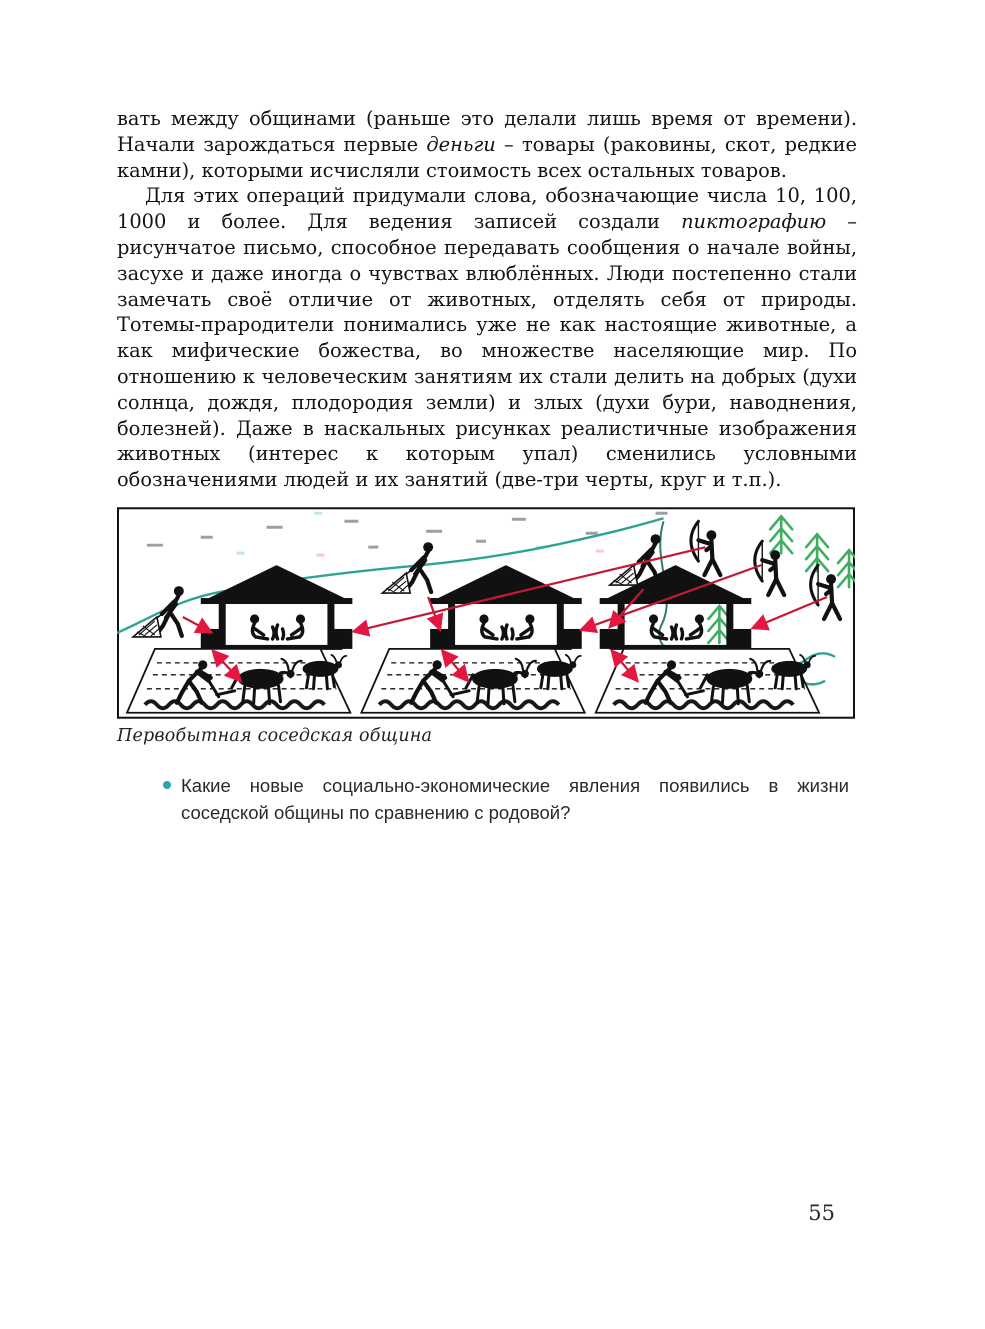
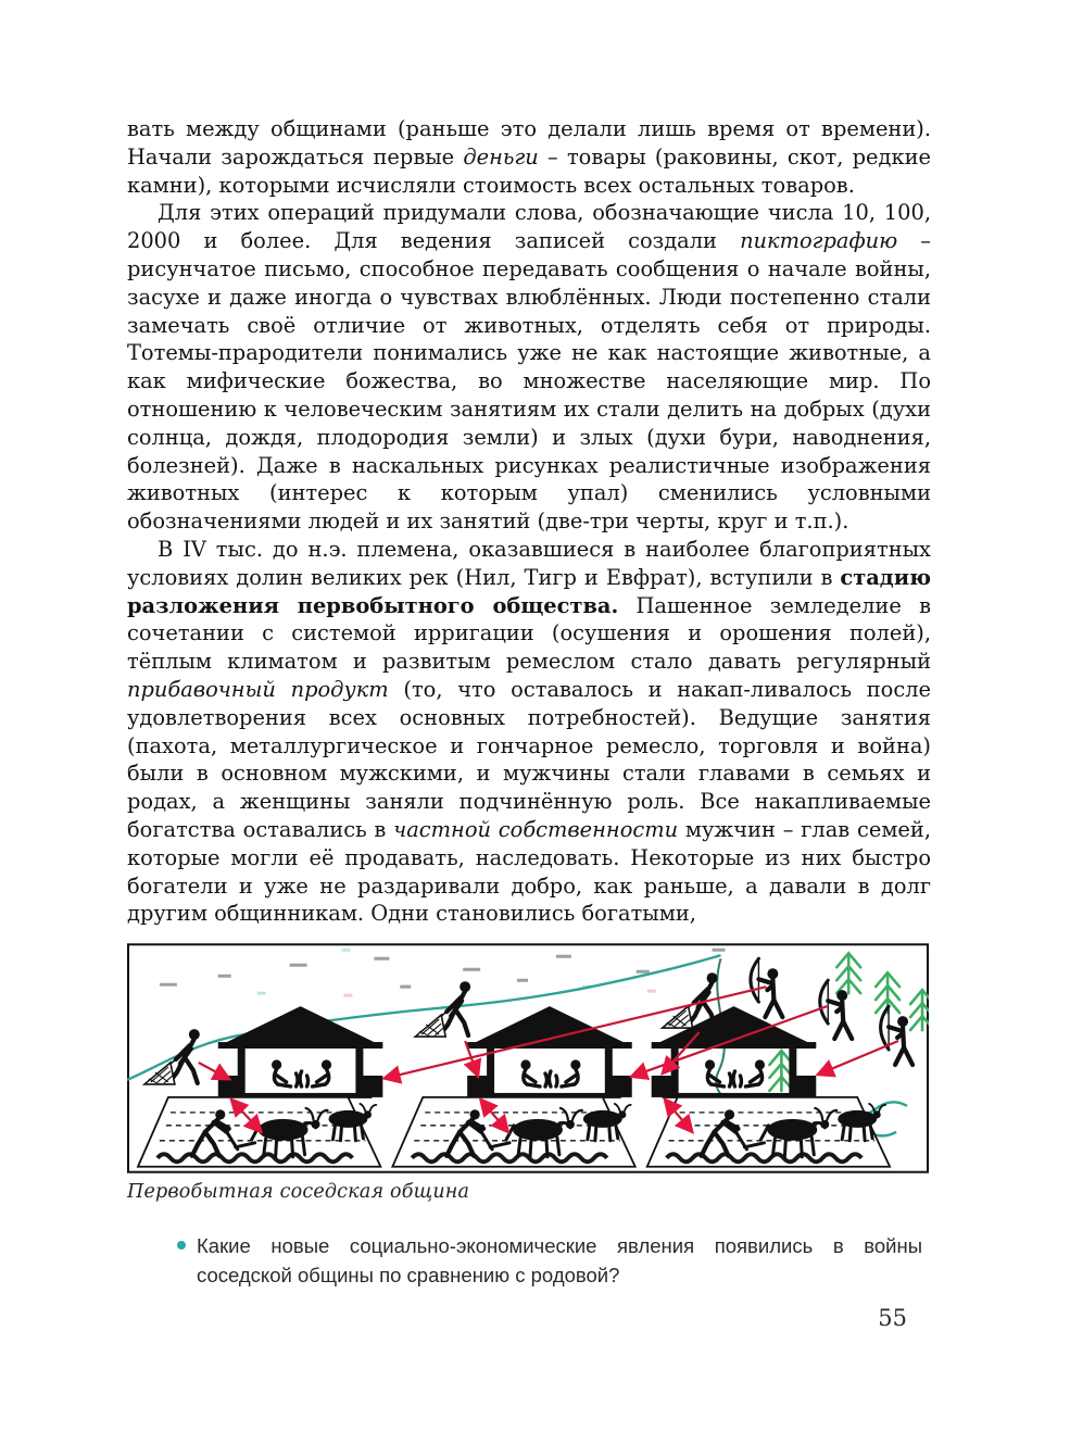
  вать между общинами (раньше это делали лишь время от времени). Начали зарождаться первые деньги – товары (раковины, скот, редкие камни), которыми исчисляли стоимость всех остальных товаров.
- Для этих операций придумали слова, обозначающие числа 10, 100, 1000 и более. Для ведения записей создали пиктографию – рисунчатое письмо, способное передавать сообщения о начале войны, засухе и даже иногда о чувствах влюблённых. Люди постепенно стали замечать своё отличие от животных, отделять себя от природы. Тотемы-прародители понимались уже не как настоящие животные, а как мифические божества, во множестве населяющие мир. По отношению к человеческим занятиям их стали делить на добрых (духи солнца, дождя, плодородия земли) и злых (духи бури, наводнения, болезней). Даже в наскальных рисунках реалистичные изображения животных (интерес к которым упал) сменились условными обозначениями людей и их занятий (две-три черты, круг и т.п.).
+ Для этих операций придумали слова, обозначающие числа 10, 100, 2000 и более. Для ведения записей создали пиктографию – рисунчатое письмо, способное передавать сообщения о начале войны, засухе и даже иногда о чувствах влюблённых. Люди постепенно стали замечать своё отличие от животных, отделять себя от природы. Тотемы-прародители понимались уже не как настоящие животные, а как мифические божества, во множестве населяющие мир. По отношению к человеческим занятиям их стали делить на добрых (духи солнца, дождя, плодородия земли) и злых (духи бури, наводнения, болезней). Даже в наскальных рисунках реалистичные изображения животных (интерес к которым упал) сменились условными обозначениями людей и их занятий (две-три черты, круг и т.п.).
+ В IV тыс. до н.э. племена, оказавшиеся в наиболее благоприятных условиях долин великих рек (Нил, Тигр и Евфрат), вступили в стадию разложения первобытного общества. Пашенное земледелие в сочетании с системой ирригации (осушения и орошения полей), тёплым климатом и развитым ремеслом стало давать регулярный прибавочный продукт (то, что оставалось и накап-ливалось после удовлетворения всех основных потребностей). Ведущие занятия (пахота, металлургическое и гончарное ремесло, торговля и война) были в основном мужскими, и мужчины стали главами в семьях и родах, а женщины заняли подчинённую роль. Все накапливаемые богатства оставались в частной собственности мужчин – глав семей, которые могли её продавать, наследовать. Некоторые из них быстро богатели и уже не раздаривали добро, как раньше, а давали в долг другим общинникам. Одни становились богатыми,
  Первобытная соседская община
- Какие новые социально-экономические явления появились в жизни соседской общины по сравнению с родовой?
+ Какие новые социально-экономические явления появились в войны соседской общины по сравнению с родовой?
  55
